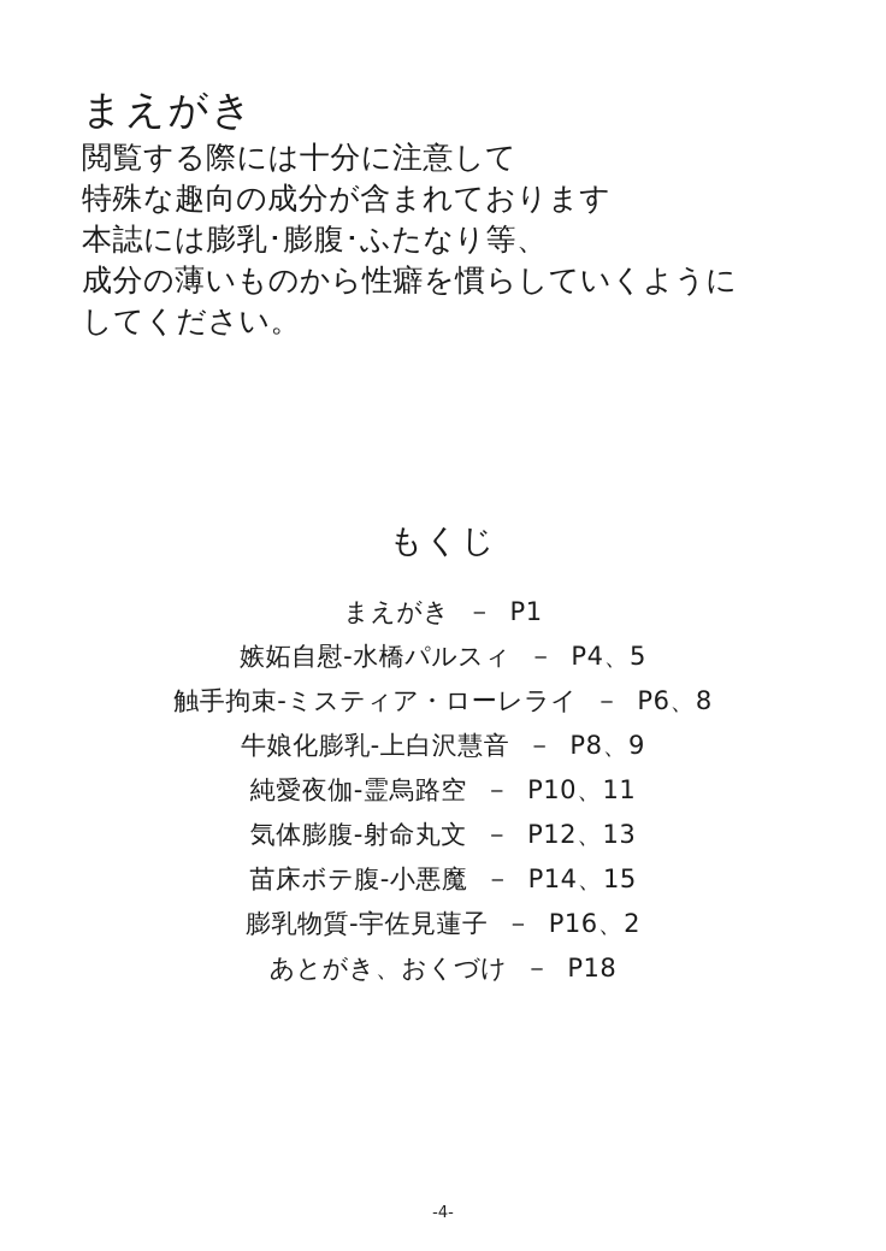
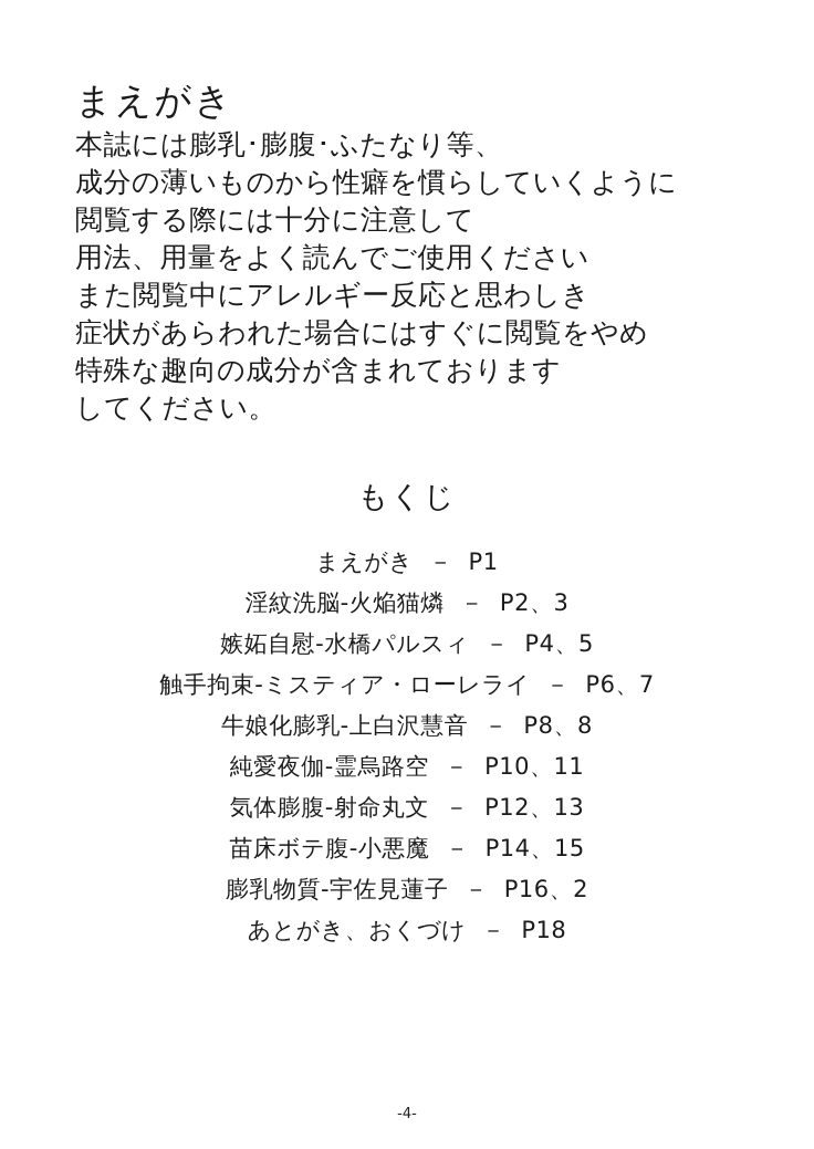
  まえがき
- 閲覧する際には十分に注意して
+ 本誌には膨乳･膨腹･ふたなり等、
- 特殊な趣向の成分が含まれております
+ 成分の薄いものから性癖を慣らしていくように
- 本誌には膨乳･膨腹･ふたなり等、
+ 閲覧する際には十分に注意して
+ 用法、用量をよく読んでご使用ください
+ また閲覧中にアレルギー反応と思わしき
+ 症状があらわれた場合にはすぐに閲覧をやめ
- 成分の薄いものから性癖を慣らしていくように
+ 特殊な趣向の成分が含まれております
  してください。
  もくじ
  まえがき － P1
+ 淫紋洗脳-火焔猫燐 － P2、3
  嫉妬自慰-水橋パルスィ － P4、5
- 触手拘束-ミスティア・ローレライ － P6、8
+ 触手拘束-ミスティア・ローレライ － P6、7
- 牛娘化膨乳-上白沢慧音 － P8、9
+ 牛娘化膨乳-上白沢慧音 － P8、8
  純愛夜伽-霊烏路空 － P10、11
  気体膨腹-射命丸文 － P12、13
  苗床ボテ腹-小悪魔 － P14、15
  膨乳物質-宇佐見蓮子 － P16、2
  あとがき、おくづけ － P18
  -4-
